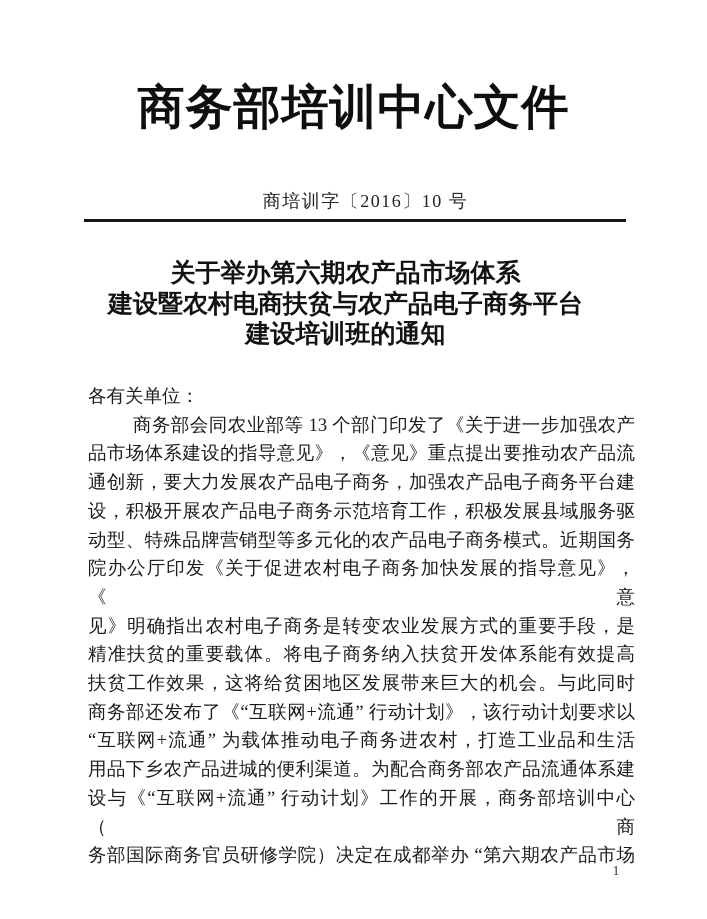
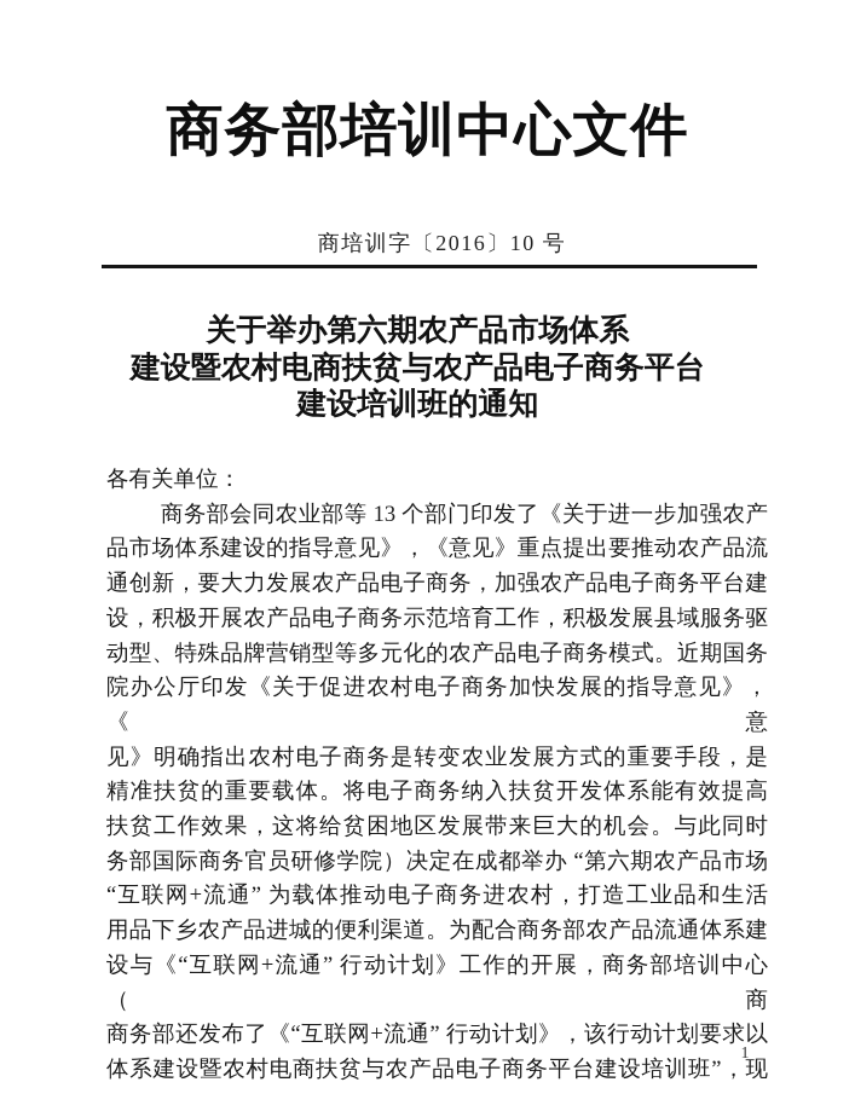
  商务部培训中心文件
  商培训字〔2016〕10 号
  关于举办第六期农产品市场体系
  建设暨农村电商扶贫与农产品电子商务平台
  建设培训班的通知
  各有关单位：
  商务部会同农业部等 13 个部门印发了《关于进一步加强农产
  品市场体系建设的指导意见》，《意见》重点提出要推动农产品流
  通创新，要大力发展农产品电子商务，加强农产品电子商务平台建
  设，积极开展农产品电子商务示范培育工作，积极发展县域服务驱
  动型、特殊品牌营销型等多元化的农产品电子商务模式。近期国务
  院办公厅印发《关于促进农村电子商务加快发展的指导意见》，《意
  见》明确指出农村电子商务是转变农业发展方式的重要手段，是
  精准扶贫的重要载体。将电子商务纳入扶贫开发体系能有效提高
  扶贫工作效果，这将给贫困地区发展带来巨大的机会。与此同时
- 商务部还发布了《“互联网+流通” 行动计划》，该行动计划要求以
+ 务部国际商务官员研修学院）决定在成都举办 “第六期农产品市场
  “互联网+流通” 为载体推动电子商务进农村，打造工业品和生活
  用品下乡农产品进城的便利渠道。为配合商务部农产品流通体系建
  设与《“互联网+流通” 行动计划》工作的开展，商务部培训中心（商
- 务部国际商务官员研修学院）决定在成都举办 “第六期农产品市场
+ 商务部还发布了《“互联网+流通” 行动计划》，该行动计划要求以
+ 体系建设暨农村电商扶贫与农产品电子商务平台建设培训班”，现
  1
